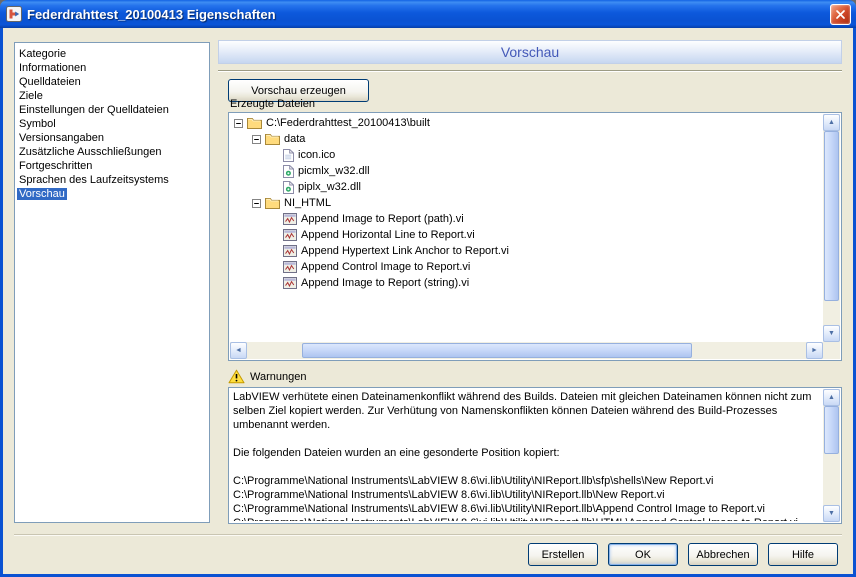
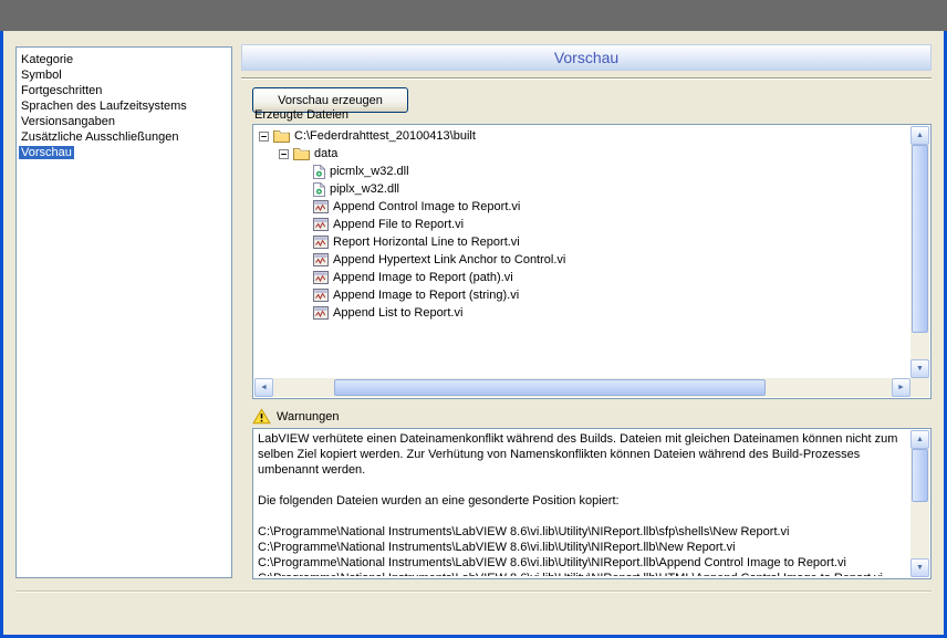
- Federdrahttest_20100413 Eigenschaften
  Kategorie
- Informationen
- Quelldateien
- Ziele
- Einstellungen der Quelldateien
  Symbol
- Versionsangaben
+ Fortgeschritten
- Zusätzliche Ausschließungen
+ Sprachen des Laufzeitsystems
- Fortgeschritten
+ Versionsangaben
- Sprachen des Laufzeitsystems
+ Zusätzliche Ausschließungen
  Vorschau
  Vorschau
  Vorschau erzeugen
  Erzeugte Dateien
  C:\Federdrahttest_20100413\built
  data
- icon.ico
  picmlx_w32.dll
  piplx_w32.dll
- NI_HTML
- Append Image to Report (path).vi
+ Append Control Image to Report.vi
+ Append File to Report.vi
- Append Horizontal Line to Report.vi
+ Report Horizontal Line to Report.vi
- Append Hypertext Link Anchor to Report.vi
+ Append Hypertext Link Anchor to Control.vi
- Append Control Image to Report.vi
+ Append Image to Report (path).vi
  Append Image to Report (string).vi
+ Append List to Report.vi
  Warnungen
  LabVIEW verhütete einen Dateinamenkonflikt während des Builds. Dateien mit gleichen Dateinamen können nicht zum selben Ziel kopiert werden. Zur Verhütung von Namenskonflikten können Dateien während des Build-Prozesses umbenannt werden.
  Die folgenden Dateien wurden an eine gesonderte Position kopiert:
  C:\Programme\National Instruments\LabVIEW 8.6\vi.lib\Utility\NIReport.llb\sfp\shells\New Report.vi
  C:\Programme\National Instruments\LabVIEW 8.6\vi.lib\Utility\NIReport.llb\New Report.vi
  C:\Programme\National Instruments\LabVIEW 8.6\vi.lib\Utility\NIReport.llb\Append Control Image to Report.vi
- Erstellen
- OK
- Abbrechen
- Hilfe
